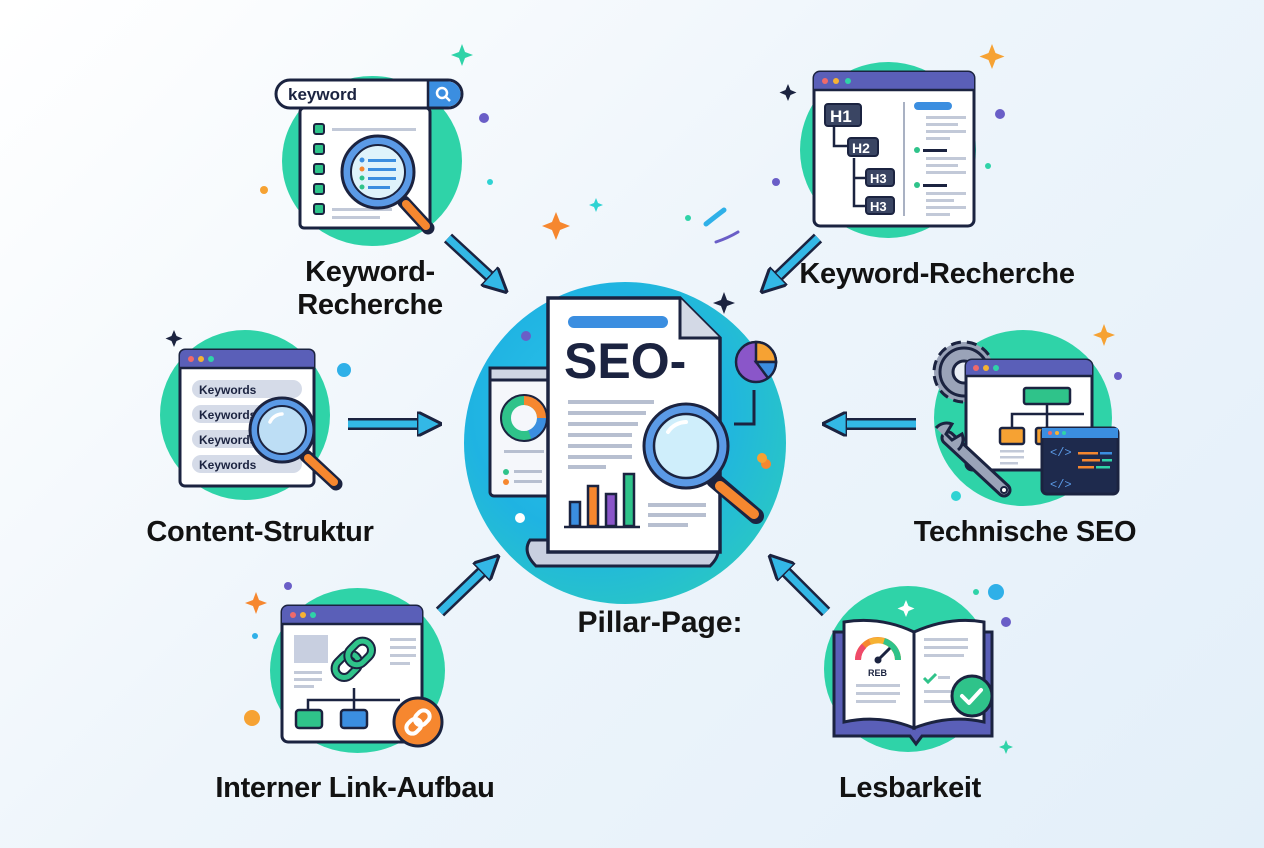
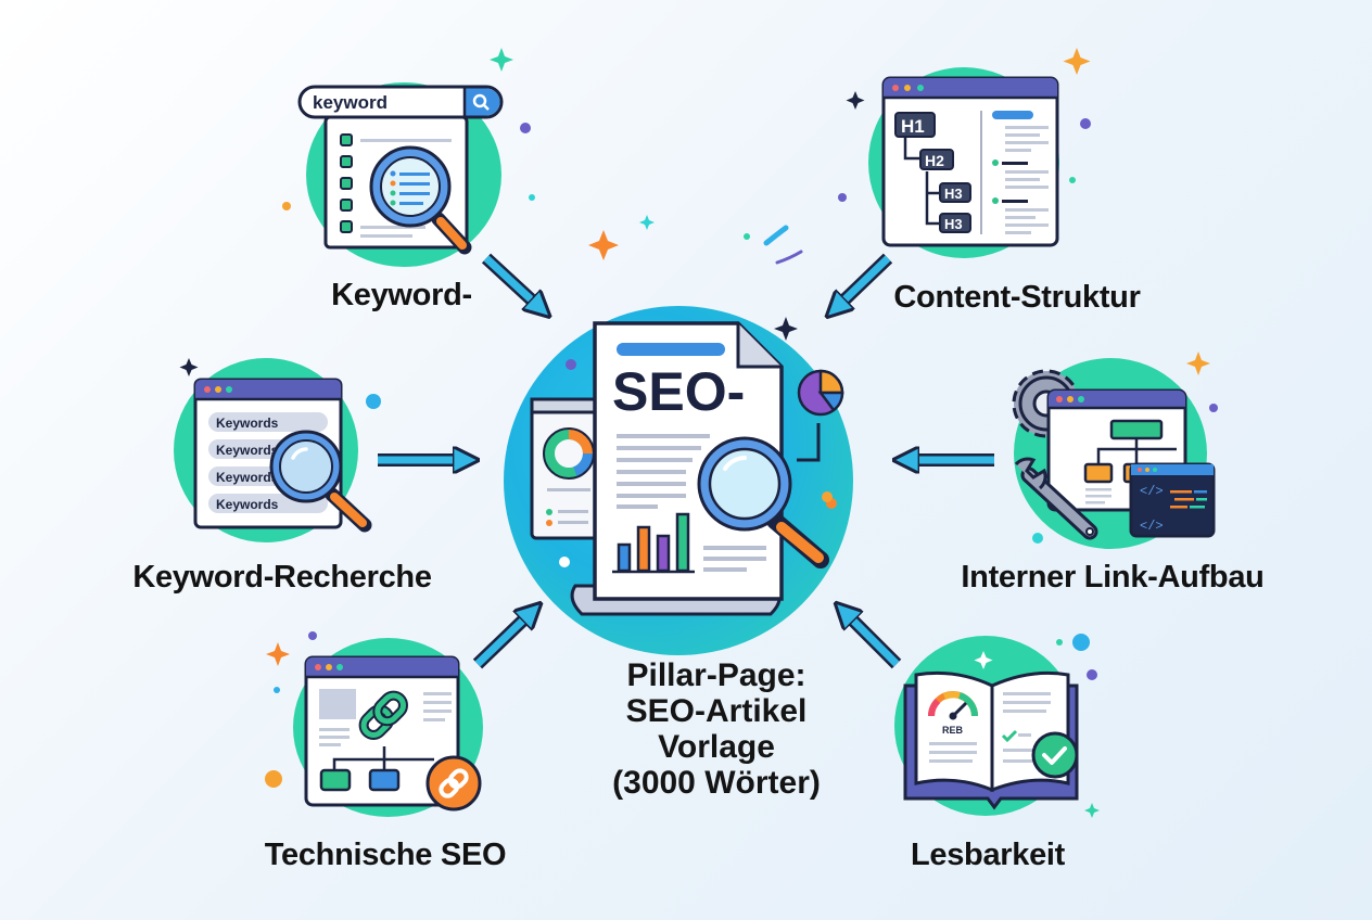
  SEO-
  keyword
  Keyword-
- Recherche
  Keywords
  Keyword
  Keyword
  Keywords
- Content-Struktur
+ Keyword-Recherche
- Interner Link-Aufbau
+ Technische SEO
  H1
  H2
  H3
  H3
- Keyword-Recherche
+ Content-Struktur
  </>
  </>
- Technische SEO
+ Interner Link-Aufbau
  REB
  Lesbarkeit
  Pillar-Page:
+ SEO-Artikel Vorlage
+ (3000 Wörter)
